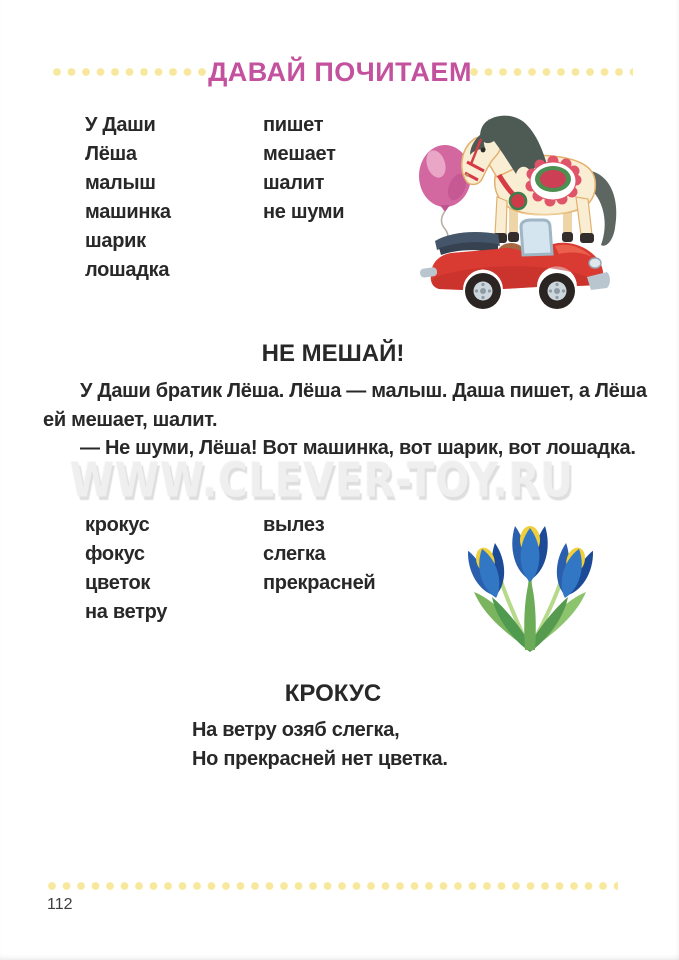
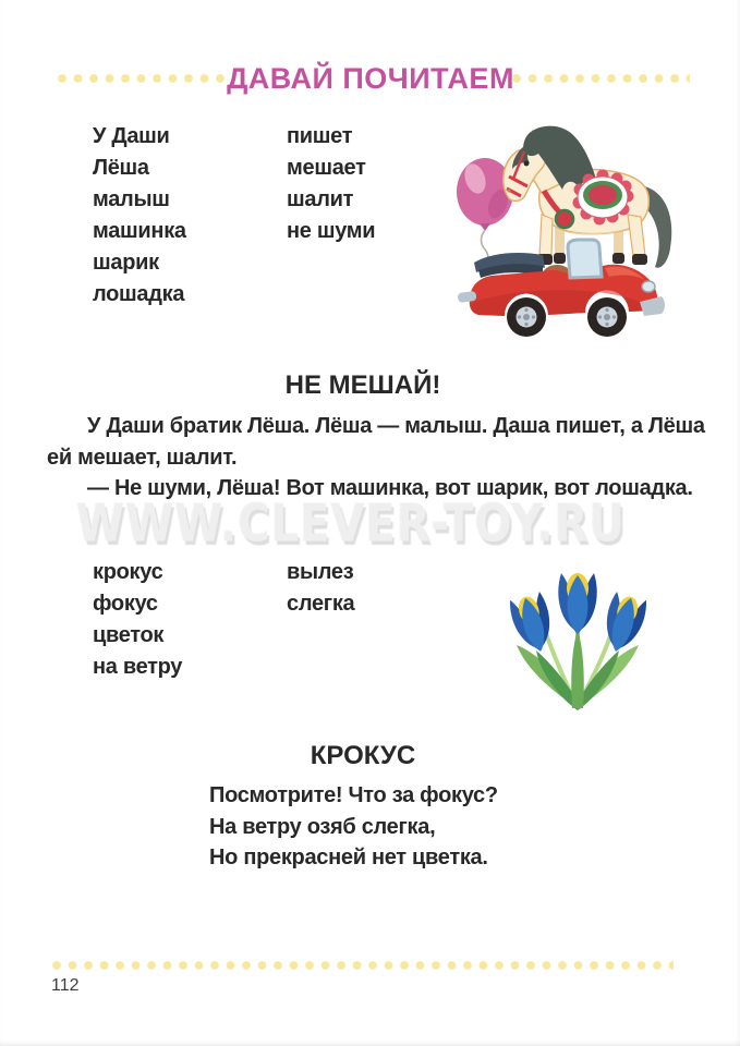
  ДАВАЙ ПОЧИТАЕМ
  У Даши
  Лёша
  малыш
  машинка
  шарик
  лошадка
  пишет
  мешает
  шалит
  не шуми
  НЕ МЕШАЙ!
  У Даши братик Лёша. Лёша — малыш. Даша пишет, а Лёша
  ей мешает, шалит.
  — Не шуми, Лёша! Вот машинка, вот шарик, вот лошадка.
  WWW.CLEVER-TOY.RU
  крокус
  фокус
  цветок
  на ветру
  вылез
  слегка
- прекрасней
  КРОКУС
+ Посмотрите! Что за фокус?
  На ветру озяб слегка,
  Но прекрасней нет цветка.
  112
